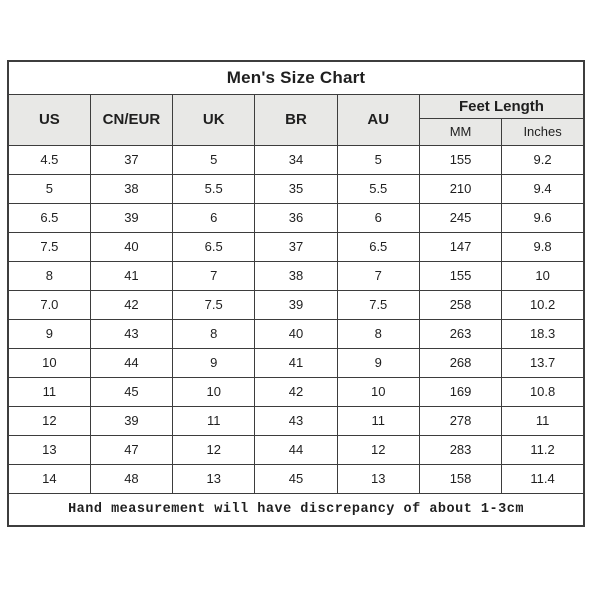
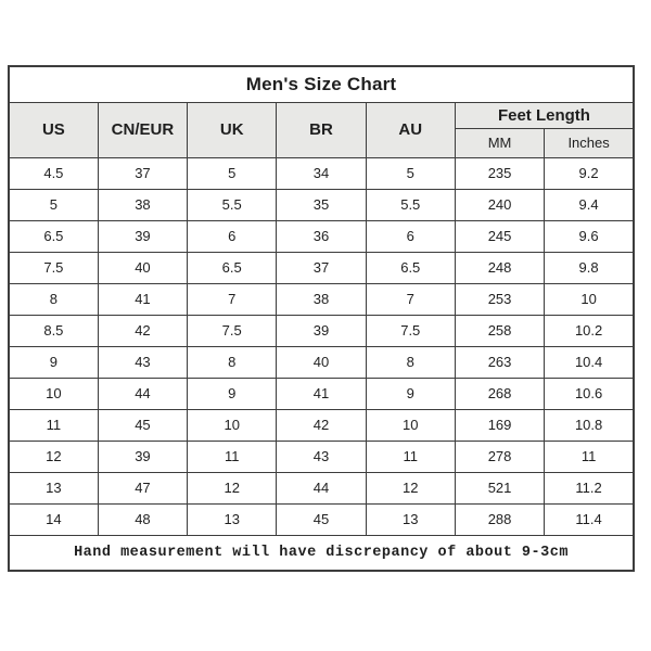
  Men's Size Chart
  US	CN/EUR	UK	BR	AU	Feet Length
  MM	Inches
- 4.5	37	5	34	5	155	9.2
+ 4.5	37	5	34	5	235	9.2
- 5	38	5.5	35	5.5	210	9.4
+ 5	38	5.5	35	5.5	240	9.4
  6.5	39	6	36	6	245	9.6
- 7.5	40	6.5	37	6.5	147	9.8
+ 7.5	40	6.5	37	6.5	248	9.8
- 8	41	7	38	7	155	10
+ 8	41	7	38	7	253	10
- 7.0	42	7.5	39	7.5	258	10.2
+ 8.5	42	7.5	39	7.5	258	10.2
- 9	43	8	40	8	263	18.3
+ 9	43	8	40	8	263	10.4
- 10	44	9	41	9	268	13.7
+ 10	44	9	41	9	268	10.6
  11	45	10	42	10	169	10.8
  12	39	11	43	11	278	11
- 13	47	12	44	12	283	11.2
+ 13	47	12	44	12	521	11.2
- 14	48	13	45	13	158	11.4
+ 14	48	13	45	13	288	11.4
- Hand measurement will have discrepancy of about 1-3cm
+ Hand measurement will have discrepancy of about 9-3cm
